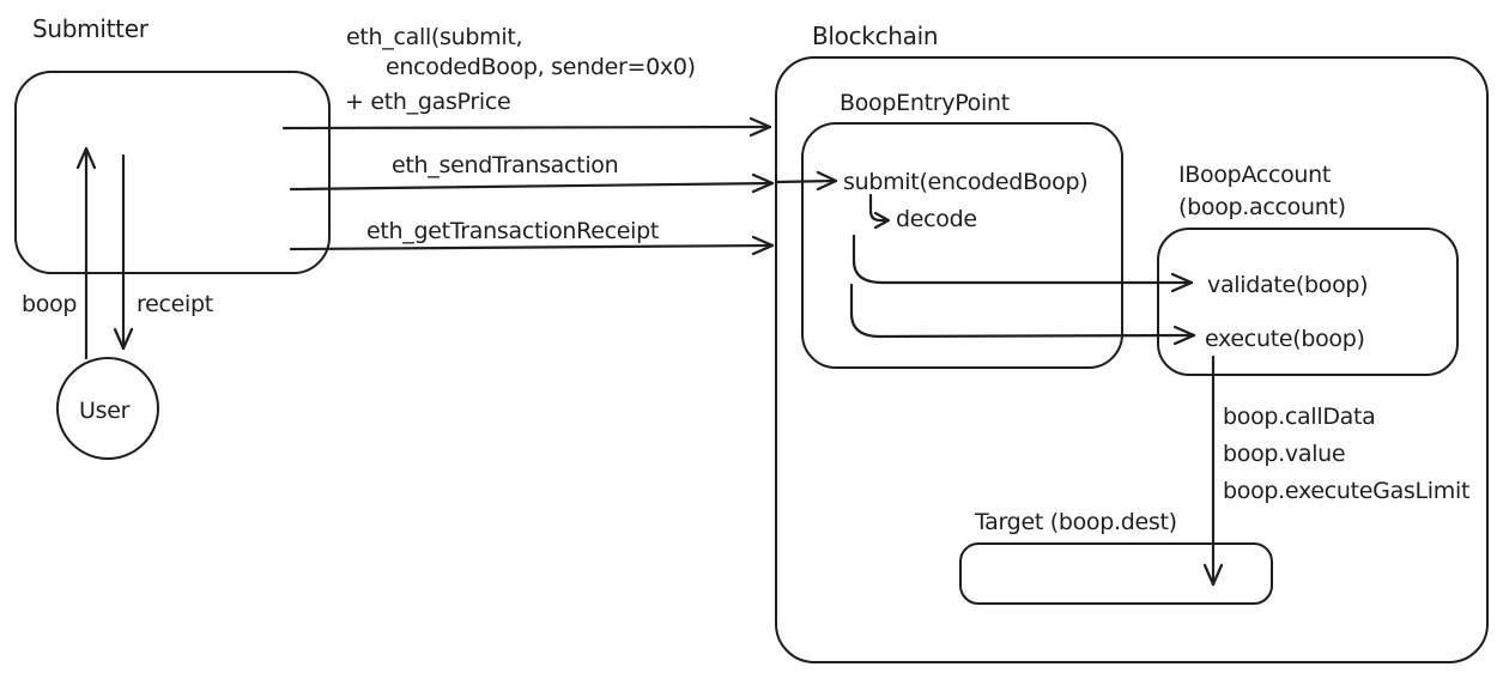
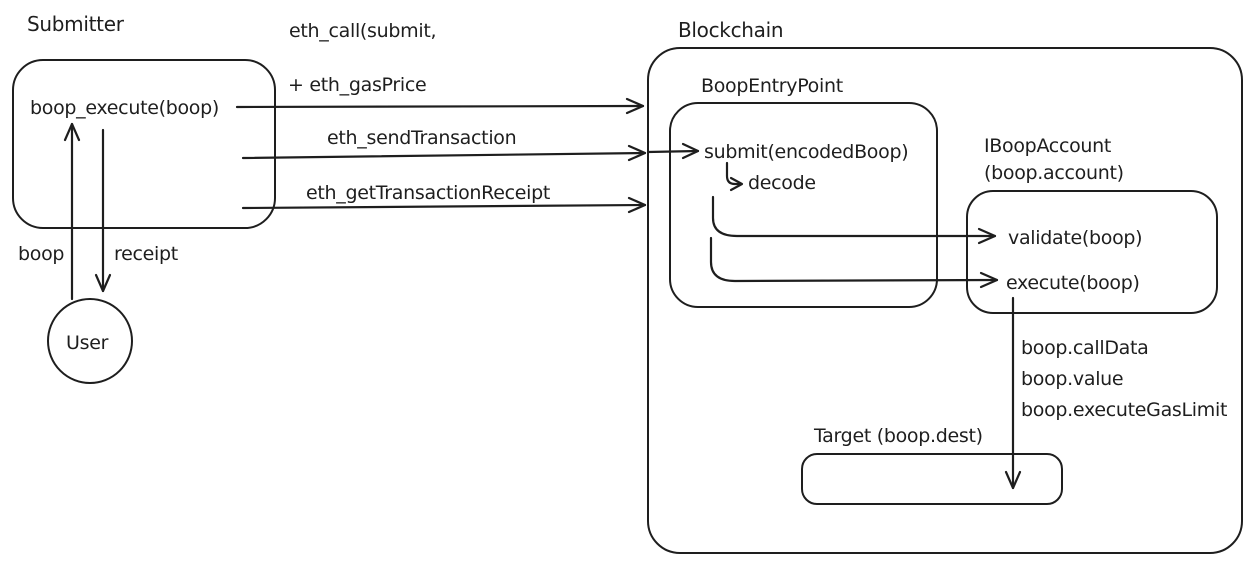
  Submitter
+ boop_execute(boop)
  eth_call(submit,
- encodedBoop, sender=0x0)
  + eth_gasPrice
  eth_sendTransaction
  eth_getTransactionReceipt
  boop
  receipt
  User
  Blockchain
  BoopEntryPoint
  submit(encodedBoop)
  decode
  IBoopAccount
  (boop.account)
  validate(boop)
  execute(boop)
  boop.callData
  boop.value
  boop.executeGasLimit
  Target (boop.dest)
